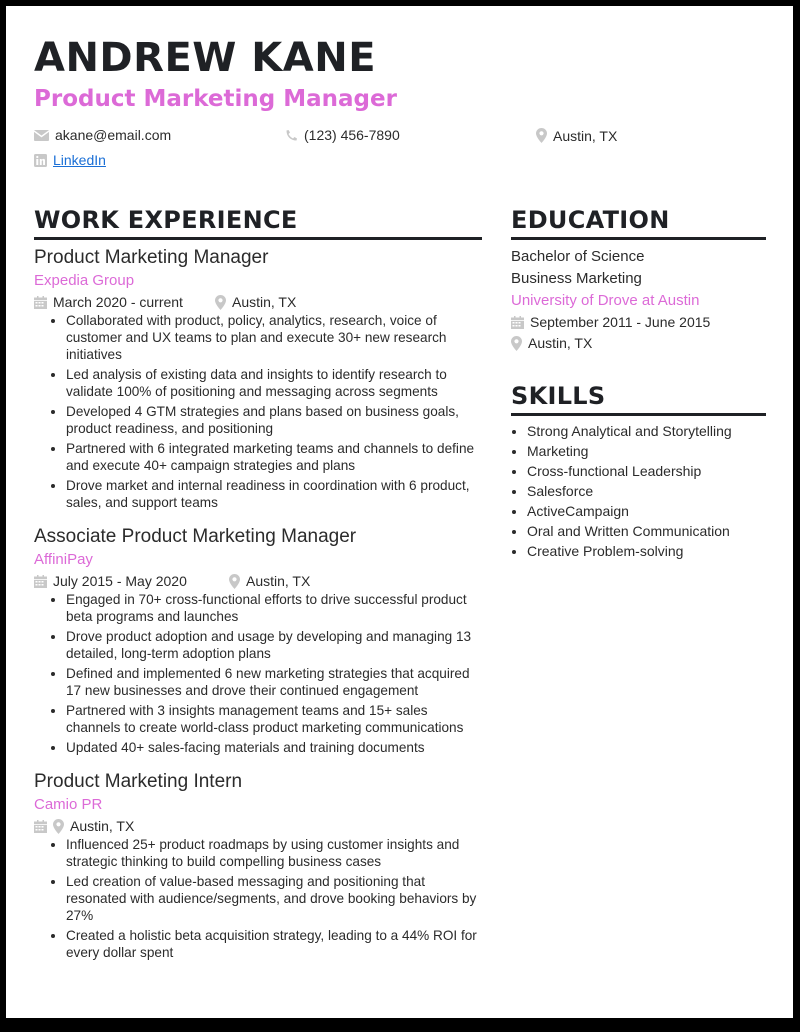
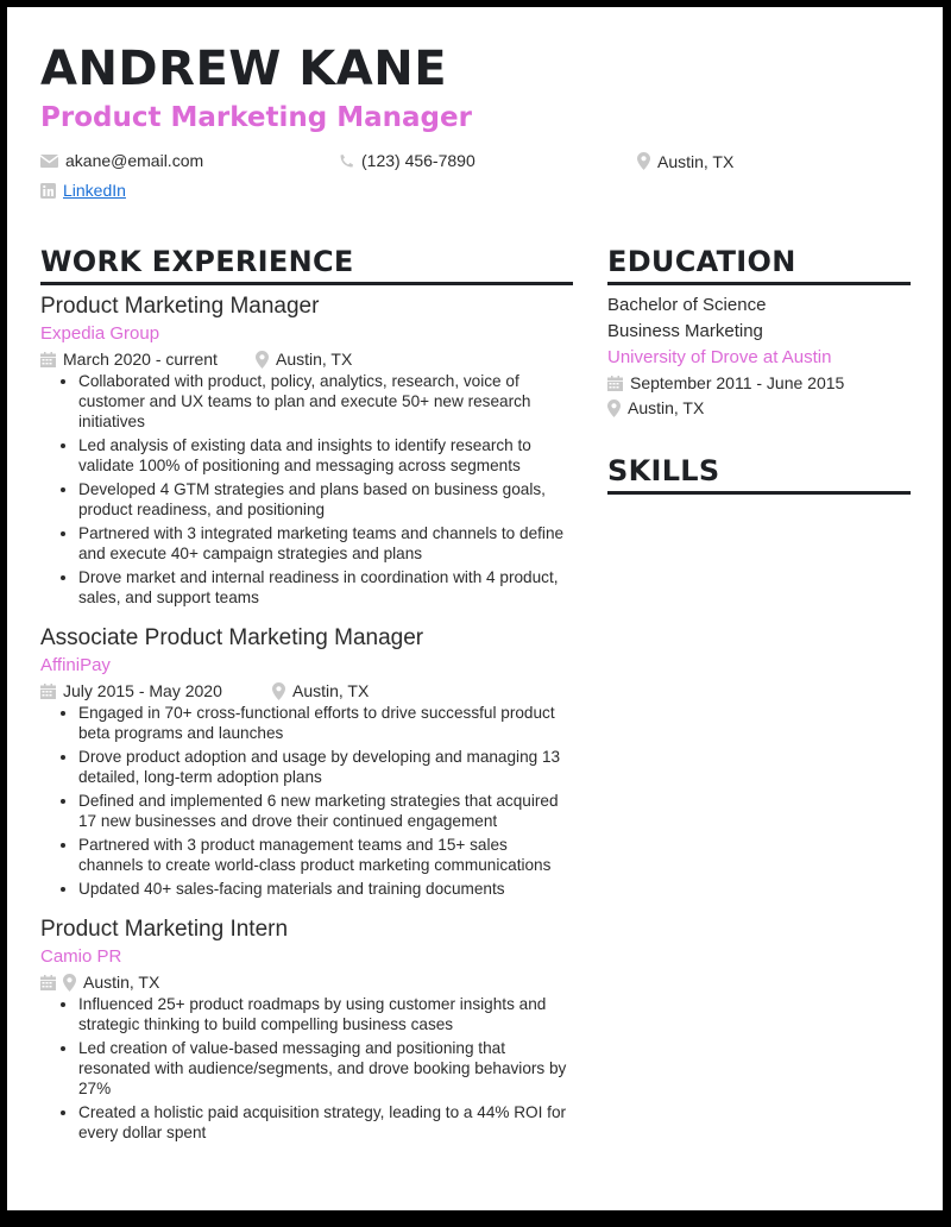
  ANDREW KANE
  Product Marketing Manager
  akane@email.com
  (123) 456-7890
  Austin, TX
  LinkedIn
  WORK EXPERIENCE
  Product Marketing Manager
  Expedia Group
  March 2020 - current
  Austin, TX
- Collaborated with product, policy, analytics, research, voice of customer and UX teams to plan and execute 30+ new research initiatives
+ Collaborated with product, policy, analytics, research, voice of customer and UX teams to plan and execute 50+ new research initiatives
  Led analysis of existing data and insights to identify research to validate 100% of positioning and messaging across segments
  Developed 4 GTM strategies and plans based on business goals, product readiness, and positioning
- Partnered with 6 integrated marketing teams and channels to define and execute 40+ campaign strategies and plans
+ Partnered with 3 integrated marketing teams and channels to define and execute 40+ campaign strategies and plans
- Drove market and internal readiness in coordination with 6 product, sales, and support teams
+ Drove market and internal readiness in coordination with 4 product, sales, and support teams
  Associate Product Marketing Manager
  AffiniPay
  July 2015 - May 2020
  Austin, TX
  Engaged in 70+ cross-functional efforts to drive successful product beta programs and launches
  Drove product adoption and usage by developing and managing 13 detailed, long-term adoption plans
  Defined and implemented 6 new marketing strategies that acquired 17 new businesses and drove their continued engagement
- Partnered with 3 insights management teams and 15+ sales channels to create world-class product marketing communications
+ Partnered with 3 product management teams and 15+ sales channels to create world-class product marketing communications
  Updated 40+ sales-facing materials and training documents
  Product Marketing Intern
  Camio PR
  Austin, TX
  Influenced 25+ product roadmaps by using customer insights and strategic thinking to build compelling business cases
  Led creation of value-based messaging and positioning that resonated with audience/segments, and drove booking behaviors by 27%
- Created a holistic beta acquisition strategy, leading to a 44% ROI for every dollar spent
+ Created a holistic paid acquisition strategy, leading to a 44% ROI for every dollar spent
  EDUCATION
  Bachelor of Science
  Business Marketing
  University of Drove at Austin
  September 2011 - June 2015
  Austin, TX
  SKILLS
- Strong Analytical and Storytelling
- Marketing
- Cross-functional Leadership
- Salesforce
- ActiveCampaign
- Oral and Written Communication
- Creative Problem-solving
